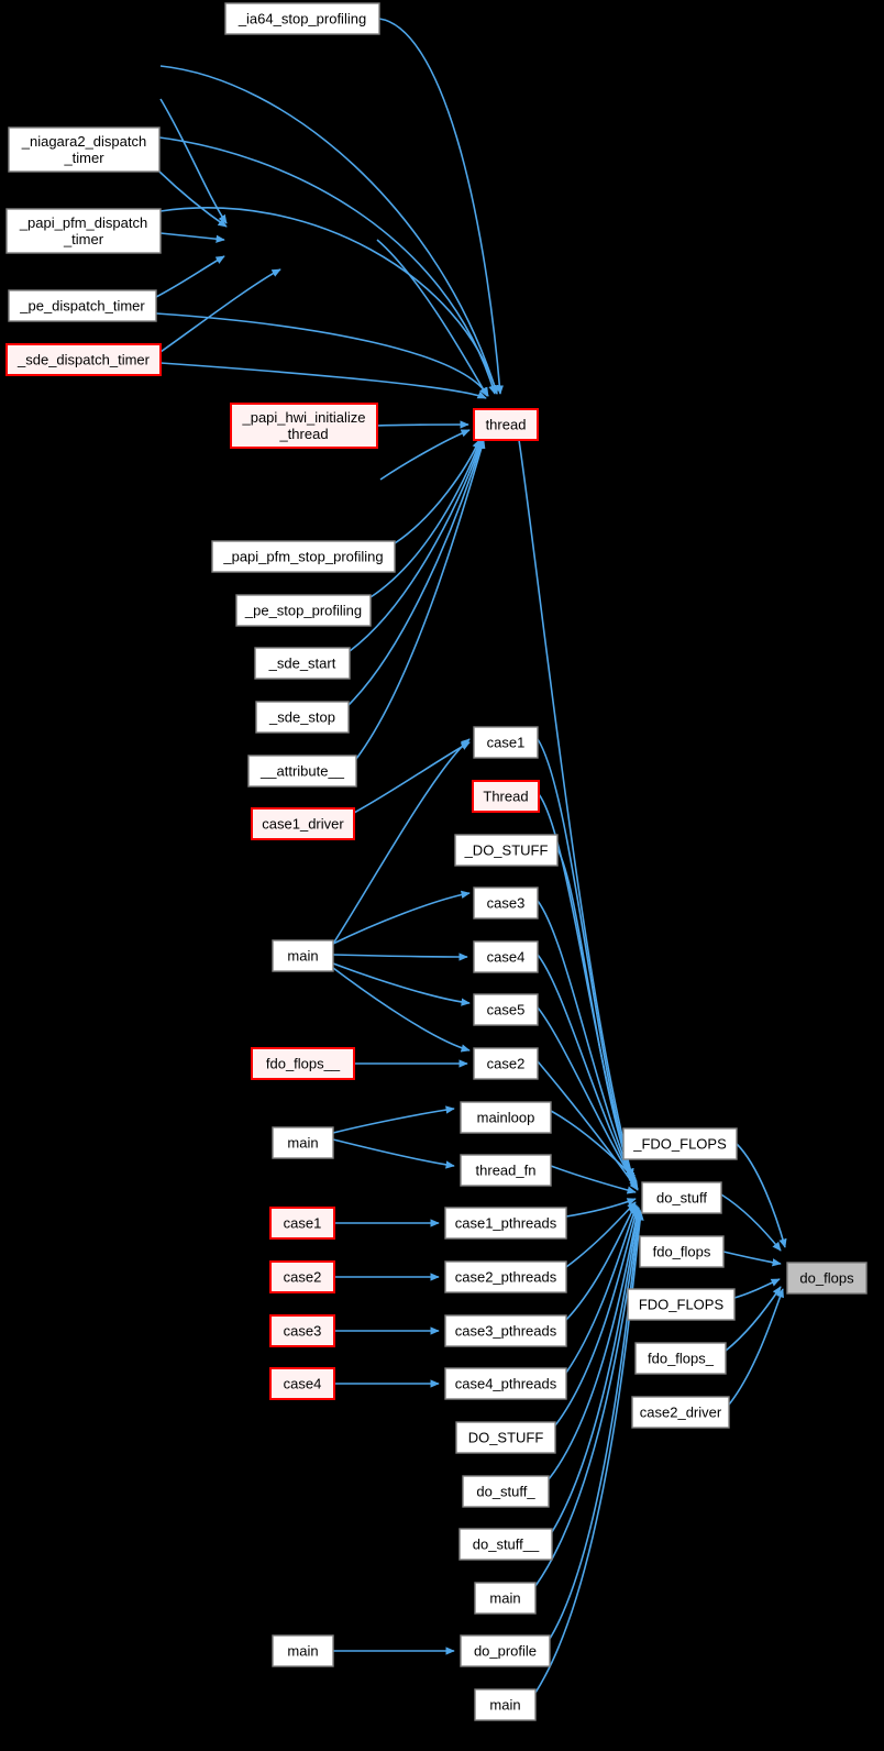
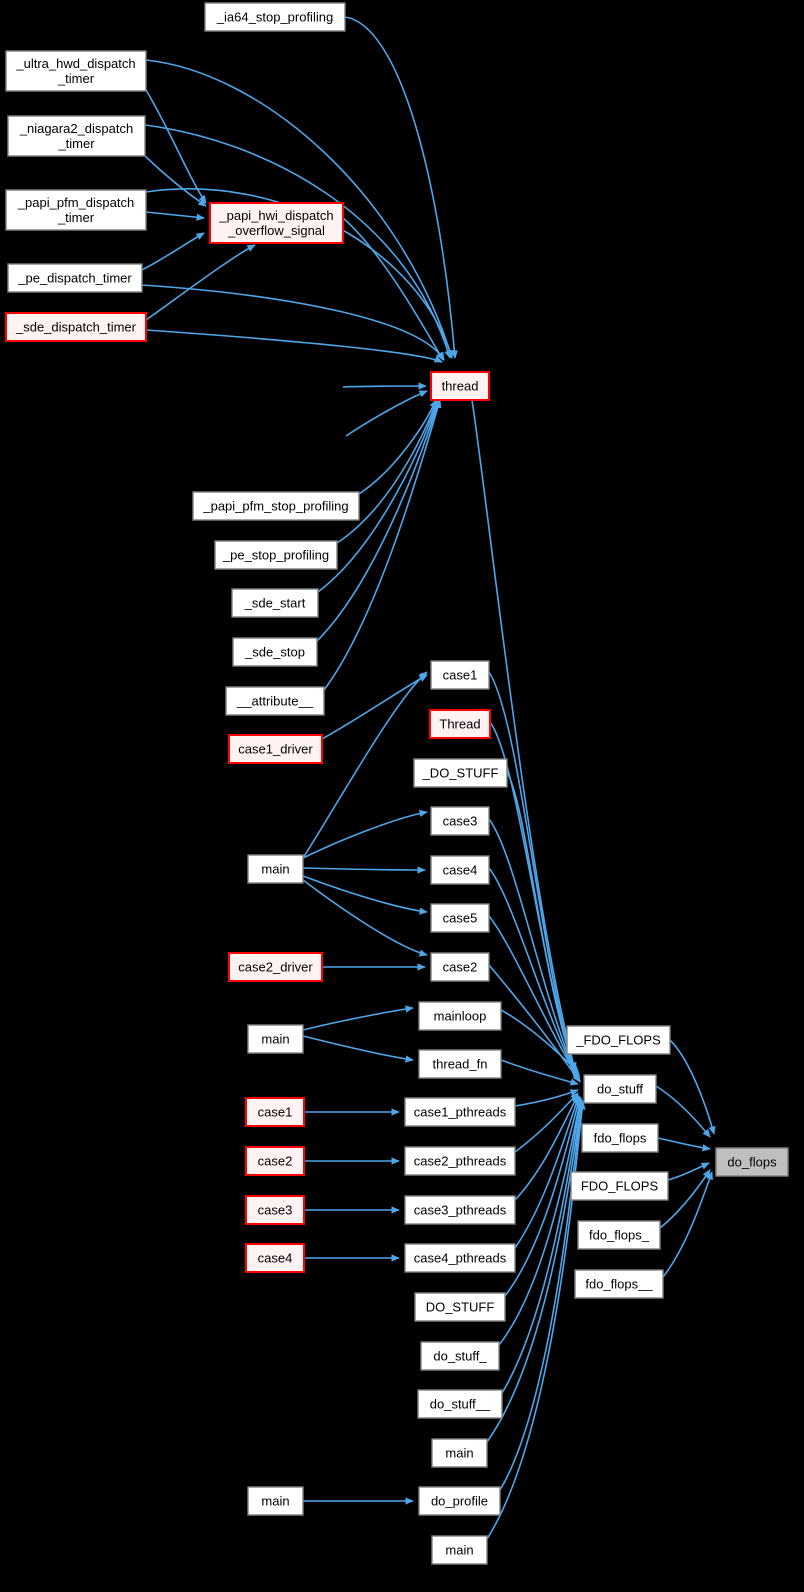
  _ia64_stop_profiling
+ _ultra_hwd_dispatch _timer
  _niagara2_dispatch _timer
  _papi_pfm_dispatch _timer
+ _papi_hwi_dispatch _overflow_signal
  _pe_dispatch_timer
  _sde_dispatch_timer
  thread
- _papi_hwi_initialize _thread
  _papi_pfm_stop_profiling
  _pe_stop_profiling
  _sde_start
  _sde_stop
  __attribute__
  case1_driver
  case1
  Thread
  _DO_STUFF
  case3
  case4
  case5
  main
- fdo_flops__
+ case2_driver
  case2
  mainloop
  main
  thread_fn
  case1
  case1_pthreads
  case2
  case2_pthreads
  case3
  case3_pthreads
  case4
  case4_pthreads
  DO_STUFF
  do_stuff_
  do_stuff__
  main
  main
  do_profile
  main
  _FDO_FLOPS
  do_stuff
  fdo_flops
  FDO_FLOPS
  fdo_flops_
- case2_driver
+ fdo_flops__
  do_flops
